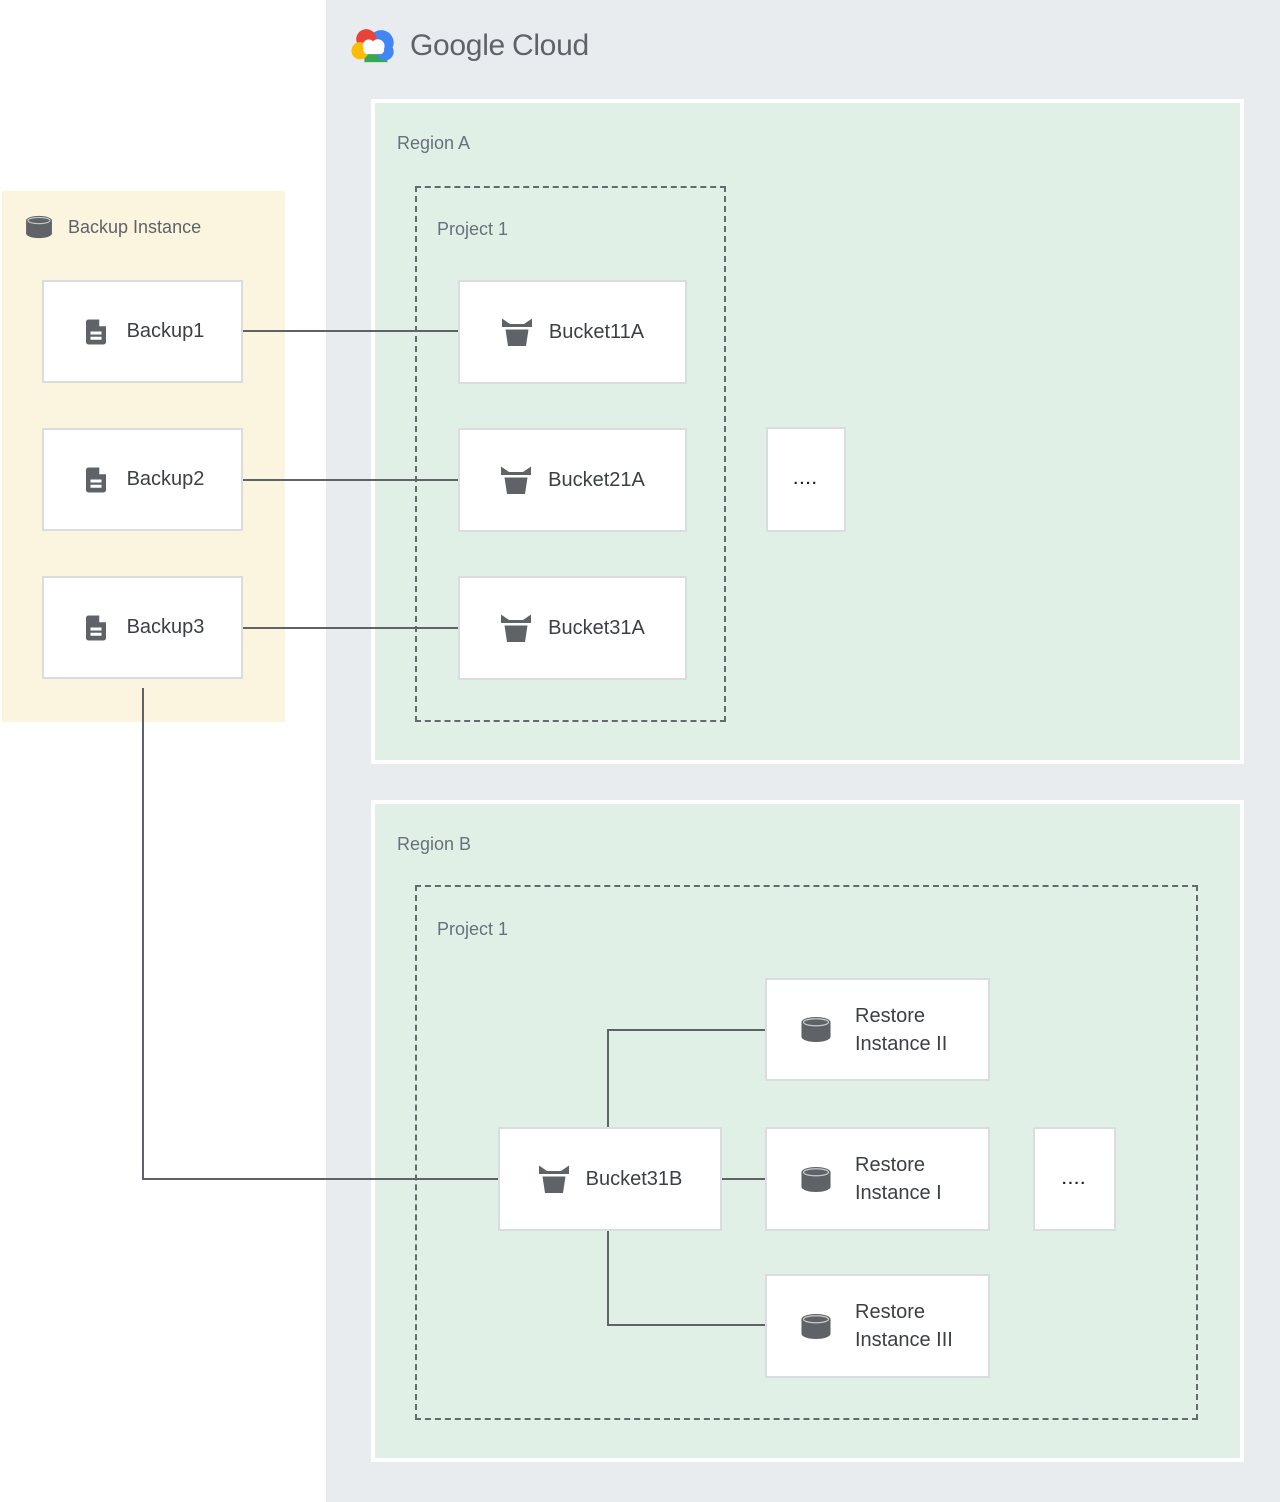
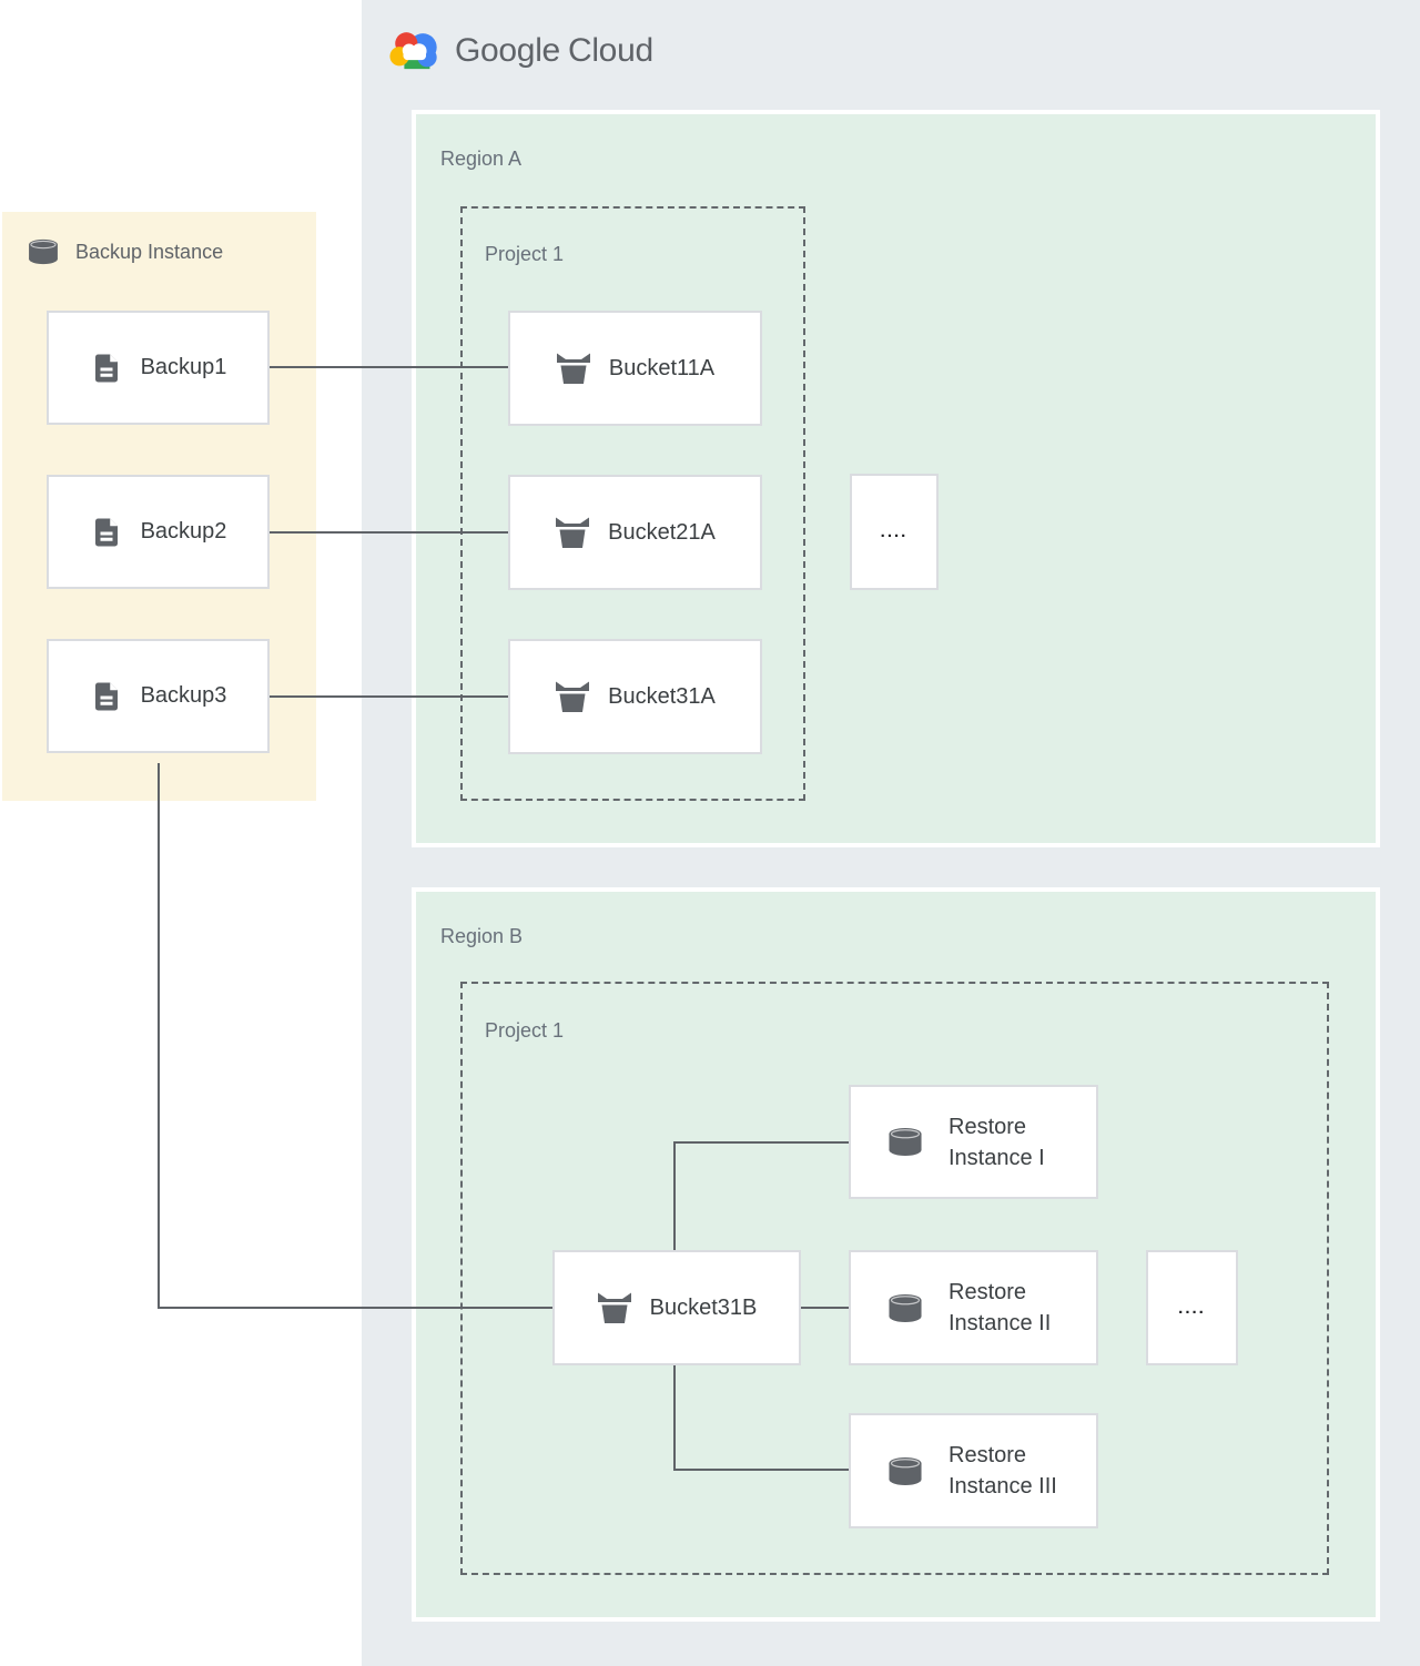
  Google Cloud
  Region A
  Project 1
  Bucket11A
  Bucket21A
  Bucket31A
  ....
  Region B
  Project 1
- Restore Instance II
+ Restore Instance I
  Bucket31B
- Restore Instance I
+ Restore Instance II
  ....
  Restore Instance III
  Backup Instance
  Backup1
  Backup2
  Backup3
